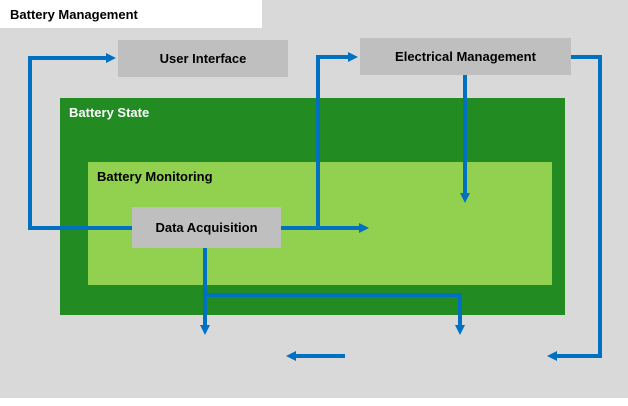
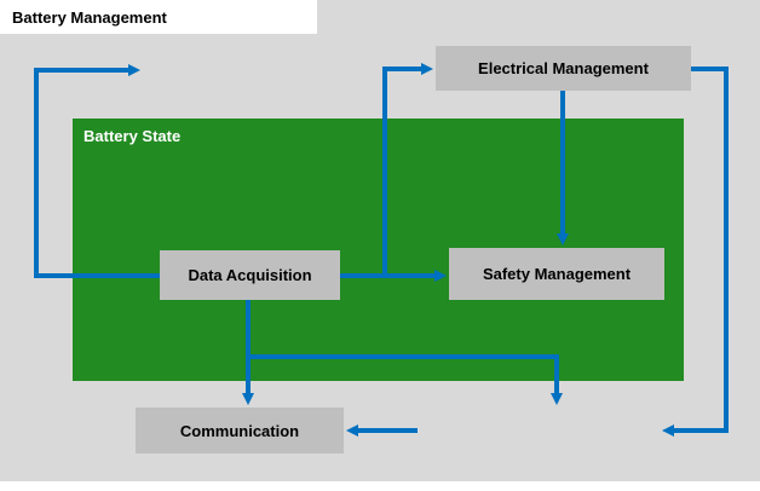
  Battery Management
  Battery State
- Battery Monitoring
- User Interface
  Electrical Management
  Data Acquisition
+ Safety Management
+ Communication
